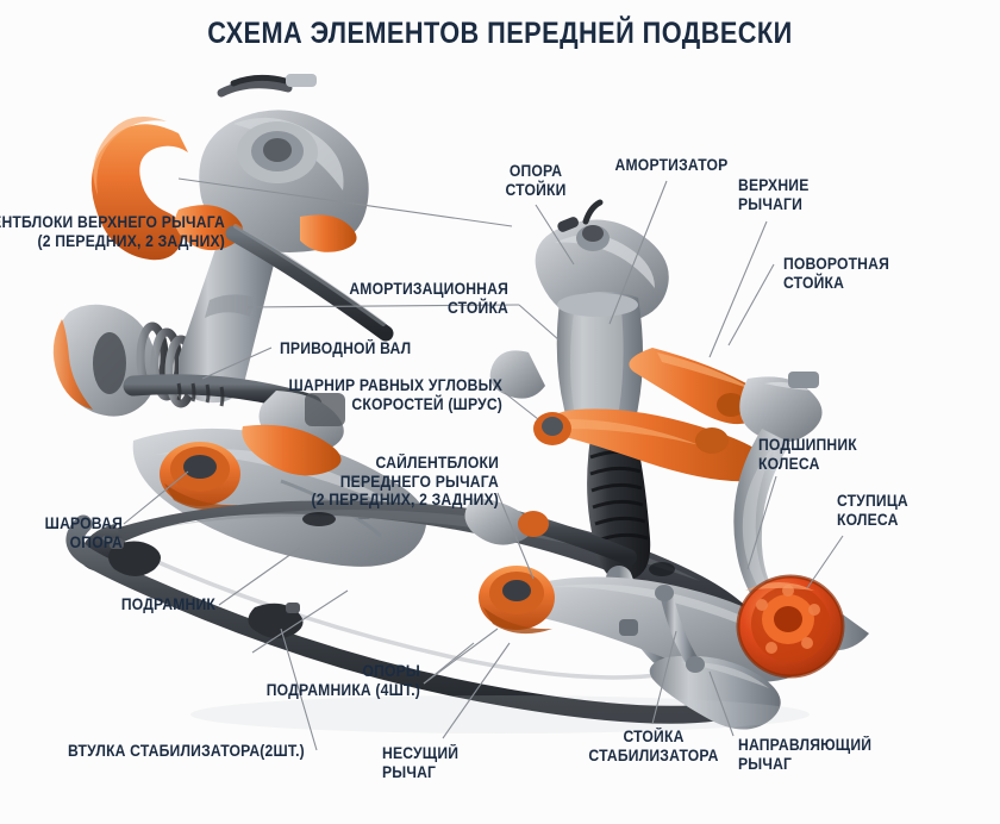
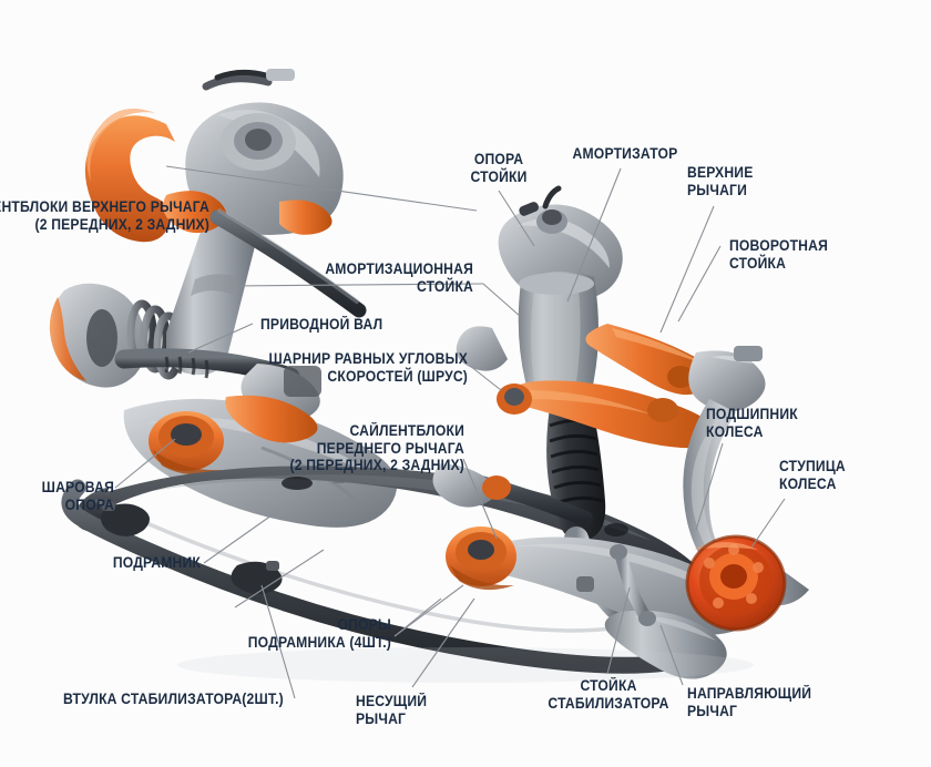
- СХЕМА ЭЛЕМЕНТОВ ПЕРЕДНЕЙ ПОДВЕСКИ
  НТБЛОКИ ВЕРХНЕГО РЫЧАГА
  (2 ПЕРЕДНИХ, 2 ЗАДНИХ)
  ОПОРА
  СТОЙКИ
  АМОРТИЗАТОР
  ВЕРХНИЕ
  РЫЧАГИ
  ПОВОРОТНАЯ
  СТОЙКА
  АМОРТИЗАЦИОННАЯ
  СТОЙКА
  ПРИВОДНОЙ ВАЛ
  ШАРНИР РАВНЫХ УГЛОВЫХ
  СКОРОСТЕЙ (ШРУС)
  САЙЛЕНТБЛОКИ
  ПЕРЕДНЕГО РЫЧАГА
  (2 ПЕРЕДНИХ, 2 ЗАДНИХ)
  ПОДШИПНИК
  КОЛЕСА
  СТУПИЦА
  КОЛЕСА
  ШАРОВАЯ
  ОПОРА
  ПОДРАМНИК
  ОПОРЫ
  ПОДРАМНИКА (4ШТ.)
  ВТУЛКА СТАБИЛИЗАТОРА(2ШТ.)
  НЕСУЩИЙ
  РЫЧАГ
  СТОЙКА
  СТАБИЛИЗАТОРА
  НАПРАВЛЯЮЩИЙ
  РЫЧАГ
